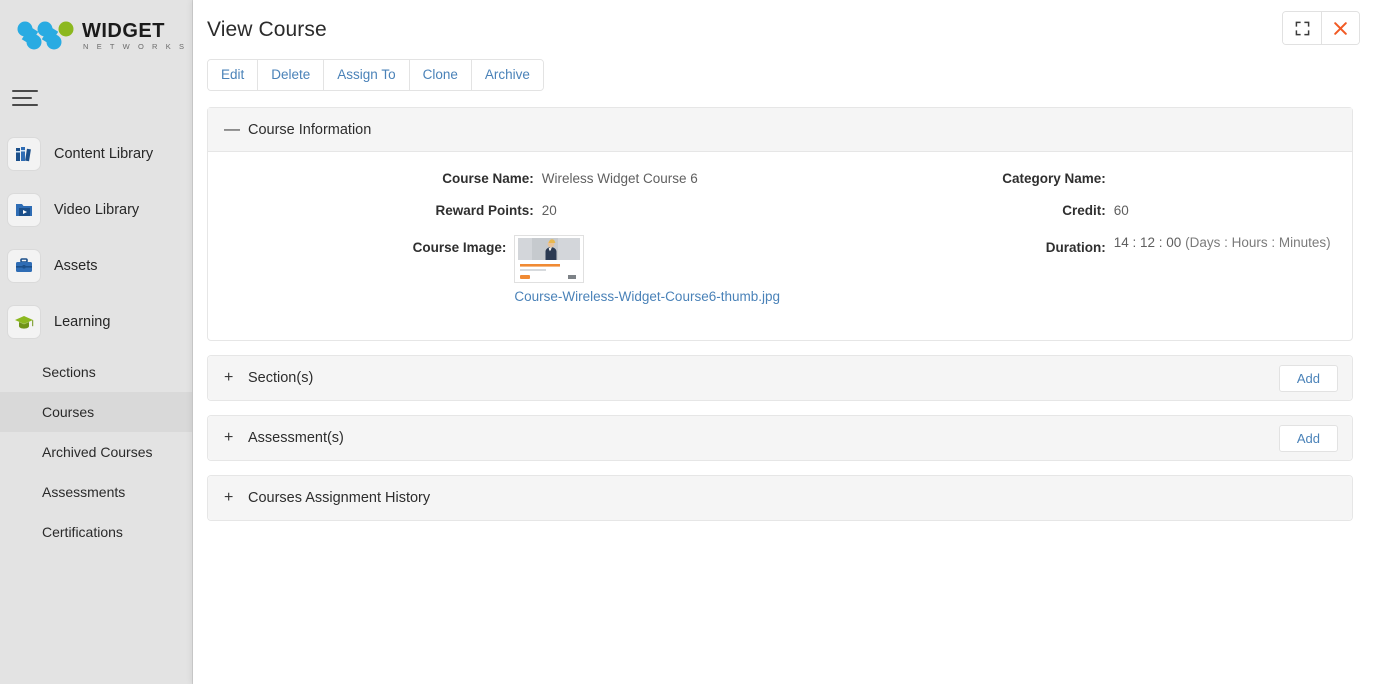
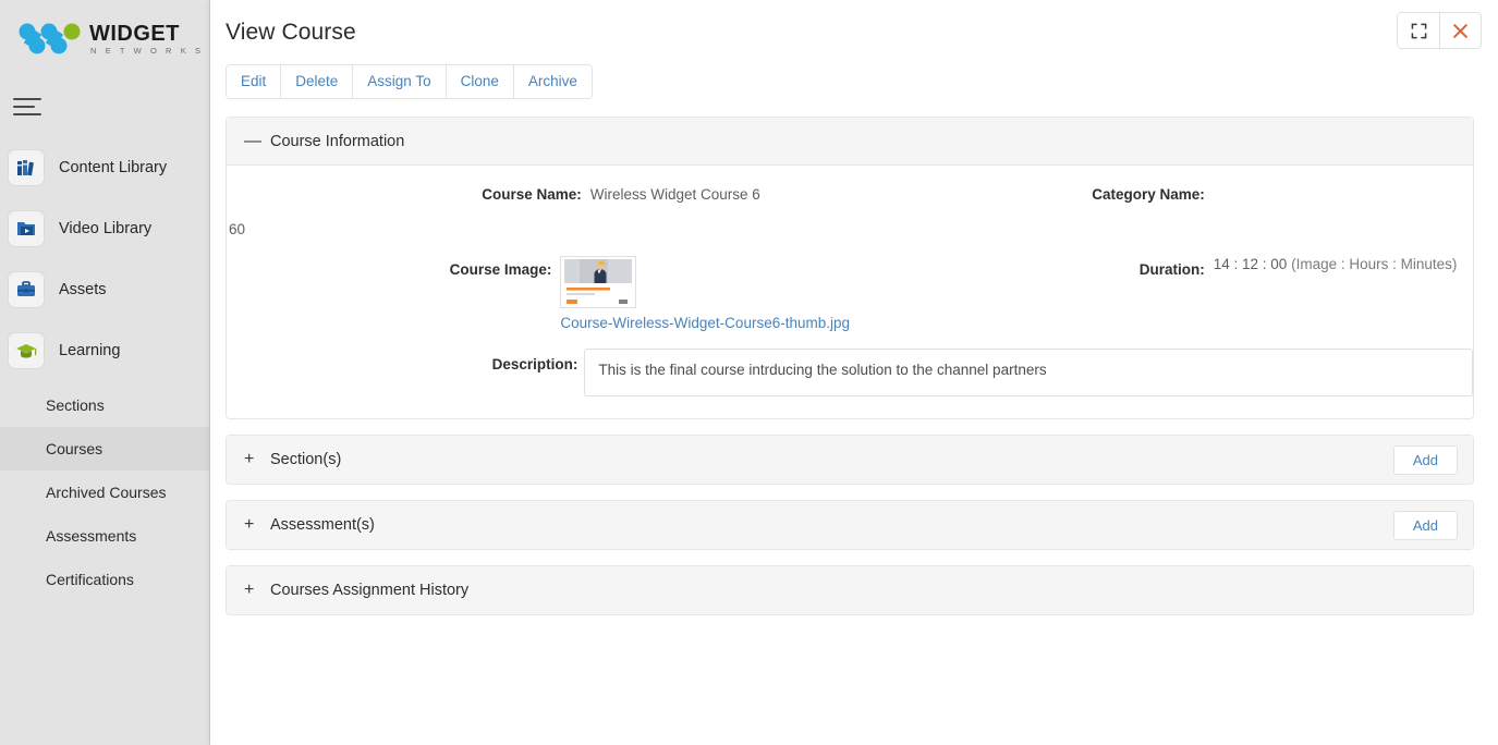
  WIDGET
  N E T W O R K S
  Content Library
  Video Library
  Assets
  Learning
  Sections
  Courses
  Archived Courses
  Assessments
  Certifications
  View Course
  Edit
  Delete
  Assign To
  Clone
  Archive
  —
  Course Information
  Course Name:
  Wireless Widget Course 6
  Category Name:
- Reward Points:
- 20
- Credit:
  60
  Course Image:
  Course-Wireless-Widget-Course6-thumb.jpg
  Duration:
- 14 : 12 : 00 (Days : Hours : Minutes)
+ 14 : 12 : 00 (Image : Hours : Minutes)
+ Description:
+ This is the final course intrducing the solution to the channel partners
  +
  Section(s)
  Add
  +
  Assessment(s)
  Add
  +
  Courses Assignment History
